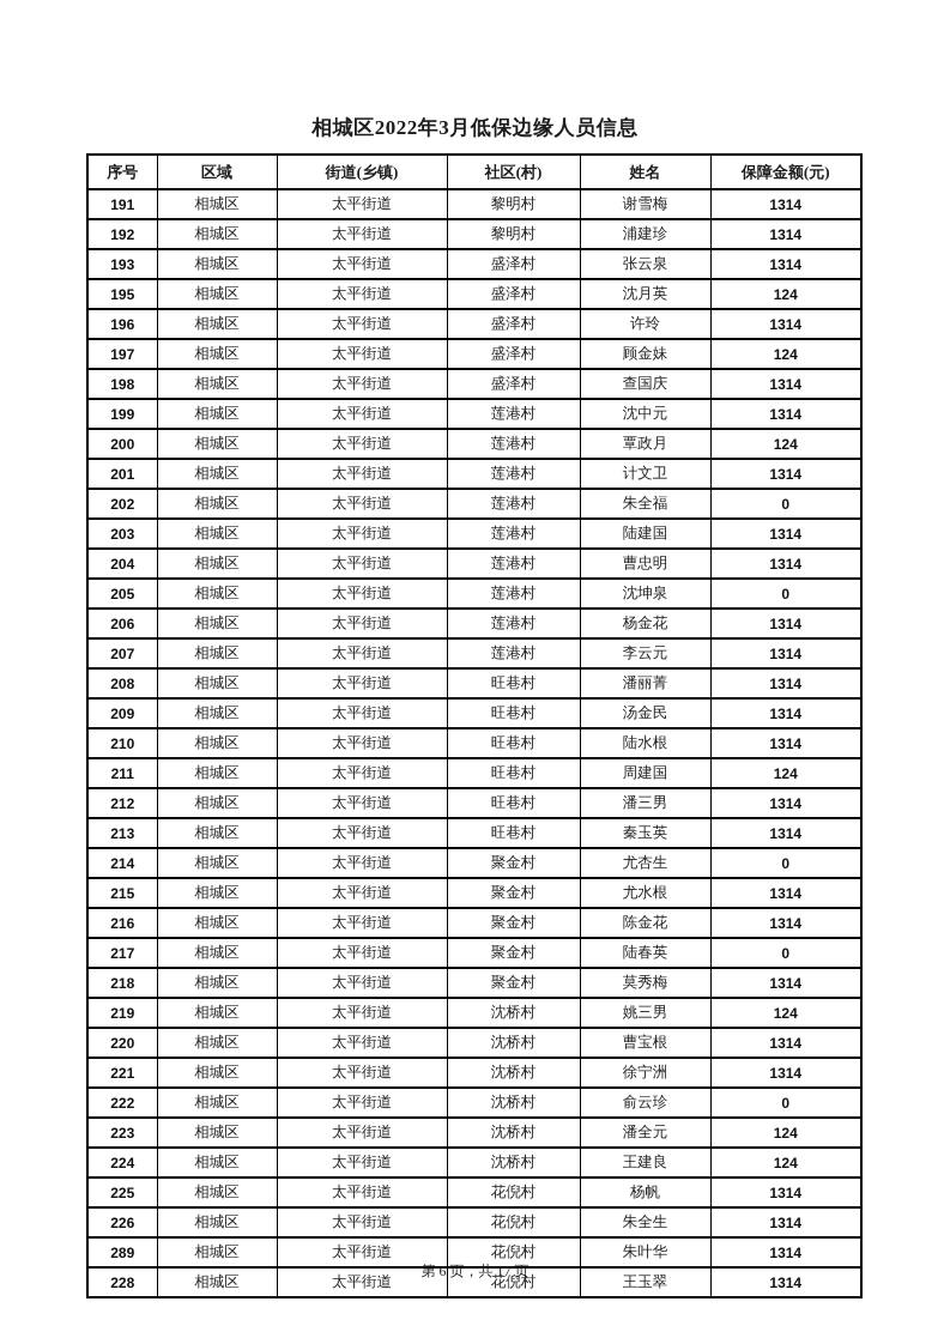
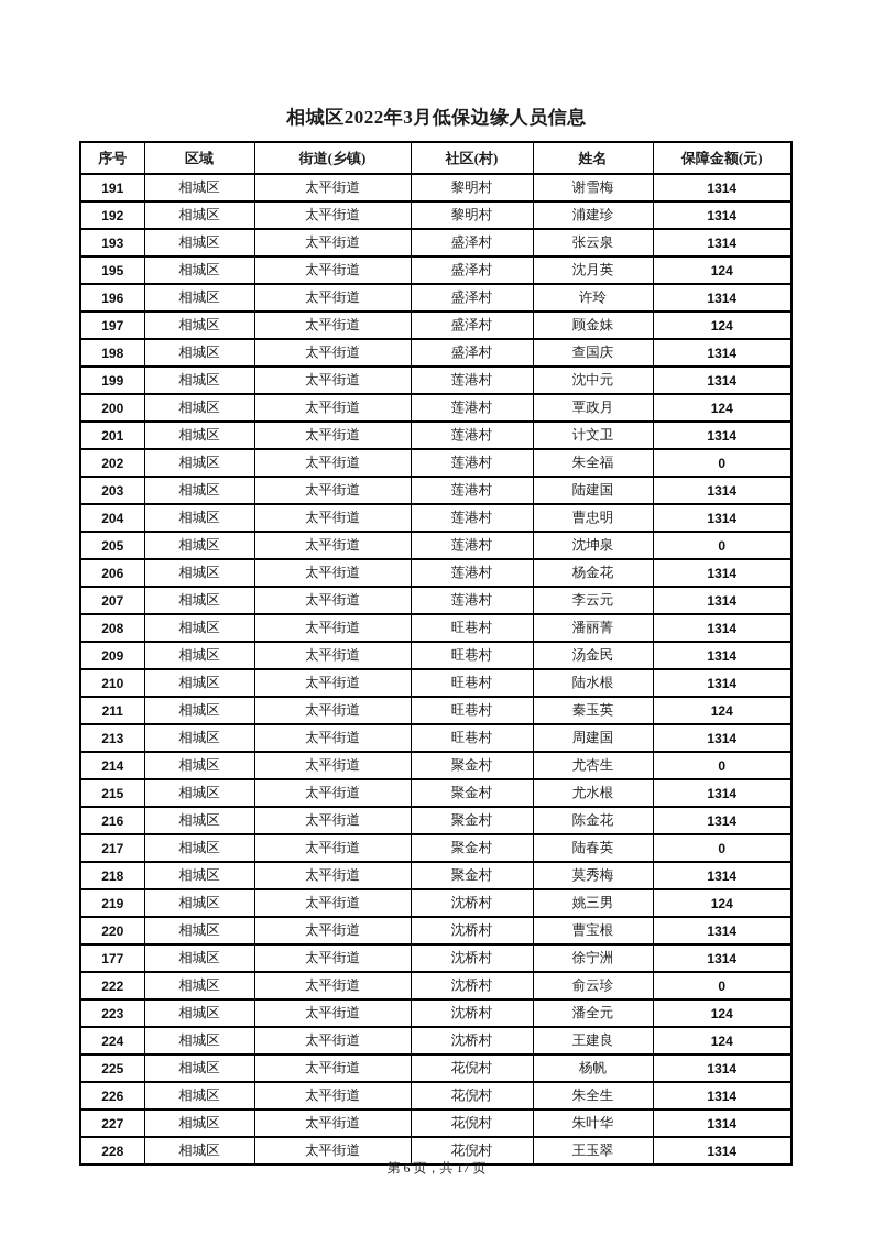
  相城区2022年3月低保边缘人员信息
  	序号	区域	街道(乡镇)	社区(村)	姓名	保障金额(元)
  191	相城区	太平街道	黎明村	谢雪梅	1314
  192	相城区	太平街道	黎明村	浦建珍	1314
  193	相城区	太平街道	盛泽村	张云泉	1314
  195	相城区	太平街道	盛泽村	沈月英	124
  196	相城区	太平街道	盛泽村	许玲	1314
  197	相城区	太平街道	盛泽村	顾金妹	124
  198	相城区	太平街道	盛泽村	查国庆	1314
  199	相城区	太平街道	莲港村	沈中元	1314
  200	相城区	太平街道	莲港村	覃政月	124
  201	相城区	太平街道	莲港村	计文卫	1314
  202	相城区	太平街道	莲港村	朱全福	0
  203	相城区	太平街道	莲港村	陆建国	1314
  204	相城区	太平街道	莲港村	曹忠明	1314
  205	相城区	太平街道	莲港村	沈坤泉	0
  206	相城区	太平街道	莲港村	杨金花	1314
  207	相城区	太平街道	莲港村	李云元	1314
  208	相城区	太平街道	旺巷村	潘丽菁	1314
  209	相城区	太平街道	旺巷村	汤金民	1314
  210	相城区	太平街道	旺巷村	陆水根	1314
- 211	相城区	太平街道	旺巷村	周建国	124
+ 211	相城区	太平街道	旺巷村	秦玉英	124
- 212	相城区	太平街道	旺巷村	潘三男	1314
- 213	相城区	太平街道	旺巷村	秦玉英	1314
+ 213	相城区	太平街道	旺巷村	周建国	1314
  214	相城区	太平街道	聚金村	尤杏生	0
  215	相城区	太平街道	聚金村	尤水根	1314
  216	相城区	太平街道	聚金村	陈金花	1314
  217	相城区	太平街道	聚金村	陆春英	0
  218	相城区	太平街道	聚金村	莫秀梅	1314
  219	相城区	太平街道	沈桥村	姚三男	124
  220	相城区	太平街道	沈桥村	曹宝根	1314
- 221	相城区	太平街道	沈桥村	徐宁洲	1314
+ 177	相城区	太平街道	沈桥村	徐宁洲	1314
  222	相城区	太平街道	沈桥村	俞云珍	0
  223	相城区	太平街道	沈桥村	潘全元	124
  224	相城区	太平街道	沈桥村	王建良	124
  225	相城区	太平街道	花倪村	杨帆	1314
  226	相城区	太平街道	花倪村	朱全生	1314
- 289	相城区	太平街道	花倪村	朱叶华	1314
+ 227	相城区	太平街道	花倪村	朱叶华	1314
  228	相城区	太平街道	花倪村	王玉翠	1314
  第 6 页，共 17 页
